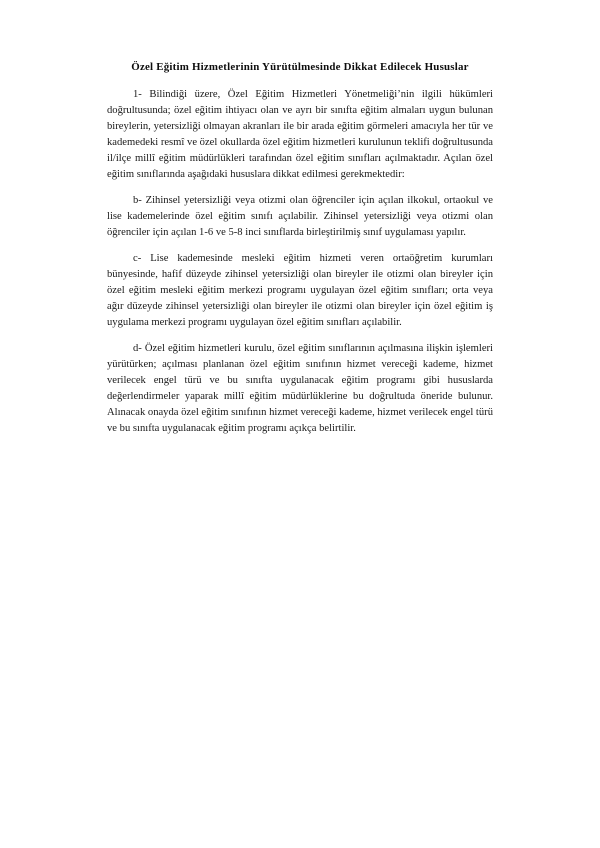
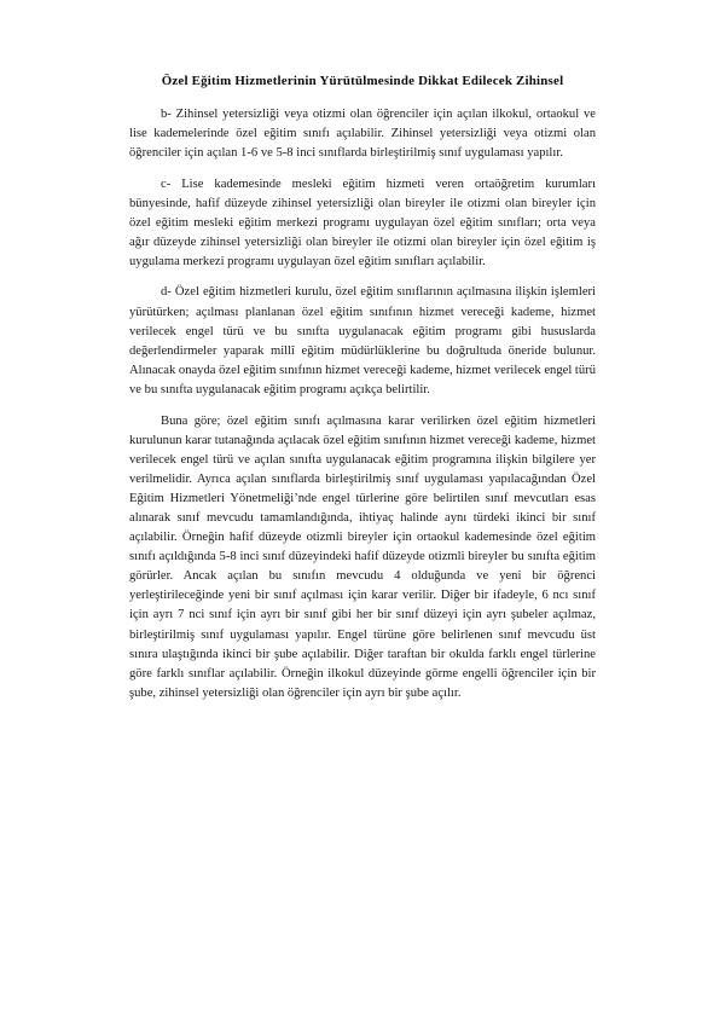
- Özel Eğitim Hizmetlerinin Yürütülmesinde Dikkat Edilecek Hususlar
+ Özel Eğitim Hizmetlerinin Yürütülmesinde Dikkat Edilecek Zihinsel
- 1- Bilindiği üzere, Özel Eğitim Hizmetleri Yönetmeliği’nin ilgili hükümleri doğrultusunda; özel eğitim ihtiyacı olan ve ayrı bir sınıfta eğitim almaları uygun bulunan bireylerin, yetersizliği olmayan akranları ile bir arada eğitim görmeleri amacıyla her tür ve kademedeki resmî ve özel okullarda özel eğitim hizmetleri kurulunun teklifi doğrultusunda il/ilçe millî eğitim müdürlükleri tarafından özel eğitim sınıfları açılmaktadır. Açılan özel eğitim sınıflarında aşağıdaki hususlara dikkat edilmesi gerekmektedir:
  b- Zihinsel yetersizliği veya otizmi olan öğrenciler için açılan ilkokul, ortaokul ve lise kademelerinde özel eğitim sınıfı açılabilir. Zihinsel yetersizliği veya otizmi olan öğrenciler için açılan 1-6 ve 5-8 inci sınıflarda birleştirilmiş sınıf uygulaması yapılır.
  c- Lise kademesinde mesleki eğitim hizmeti veren ortaöğretim kurumları bünyesinde, hafif düzeyde zihinsel yetersizliği olan bireyler ile otizmi olan bireyler için özel eğitim mesleki eğitim merkezi programı uygulayan özel eğitim sınıfları; orta veya ağır düzeyde zihinsel yetersizliği olan bireyler ile otizmi olan bireyler için özel eğitim iş uygulama merkezi programı uygulayan özel eğitim sınıfları açılabilir.
  d- Özel eğitim hizmetleri kurulu, özel eğitim sınıflarının açılmasına ilişkin işlemleri yürütürken; açılması planlanan özel eğitim sınıfının hizmet vereceği kademe, hizmet verilecek engel türü ve bu sınıfta uygulanacak eğitim programı gibi hususlarda değerlendirmeler yaparak millî eğitim müdürlüklerine bu doğrultuda öneride bulunur. Alınacak onayda özel eğitim sınıfının hizmet vereceği kademe, hizmet verilecek engel türü ve bu sınıfta uygulanacak eğitim programı açıkça belirtilir.
+ Buna göre; özel eğitim sınıfı açılmasına karar verilirken özel eğitim hizmetleri kurulunun karar tutanağında açılacak özel eğitim sınıfının hizmet vereceği kademe, hizmet verilecek engel türü ve açılan sınıfta uygulanacak eğitim programına ilişkin bilgilere yer verilmelidir. Ayrıca açılan sınıflarda birleştirilmiş sınıf uygulaması yapılacağından Özel Eğitim Hizmetleri Yönetmeliği’nde engel türlerine göre belirtilen sınıf mevcutları esas alınarak sınıf mevcudu tamamlandığında, ihtiyaç halinde aynı türdeki ikinci bir sınıf açılabilir. Örneğin hafif düzeyde otizmli bireyler için ortaokul kademesinde özel eğitim sınıfı açıldığında 5-8 inci sınıf düzeyindeki hafif düzeyde otizmli bireyler bu sınıfta eğitim görürler. Ancak açılan bu sınıfın mevcudu 4 olduğunda ve yeni bir öğrenci yerleştirileceğinde yeni bir sınıf açılması için karar verilir. Diğer bir ifadeyle, 6 ncı sınıf için ayrı 7 nci sınıf için ayrı bir sınıf gibi her bir sınıf düzeyi için ayrı şubeler açılmaz, birleştirilmiş sınıf uygulaması yapılır. Engel türüne göre belirlenen sınıf mevcudu üst sınıra ulaştığında ikinci bir şube açılabilir. Diğer taraftan bir okulda farklı engel türlerine göre farklı sınıflar açılabilir. Örneğin ilkokul düzeyinde görme engelli öğrenciler için bir şube, zihinsel yetersizliği olan öğrenciler için ayrı bir şube açılır.
